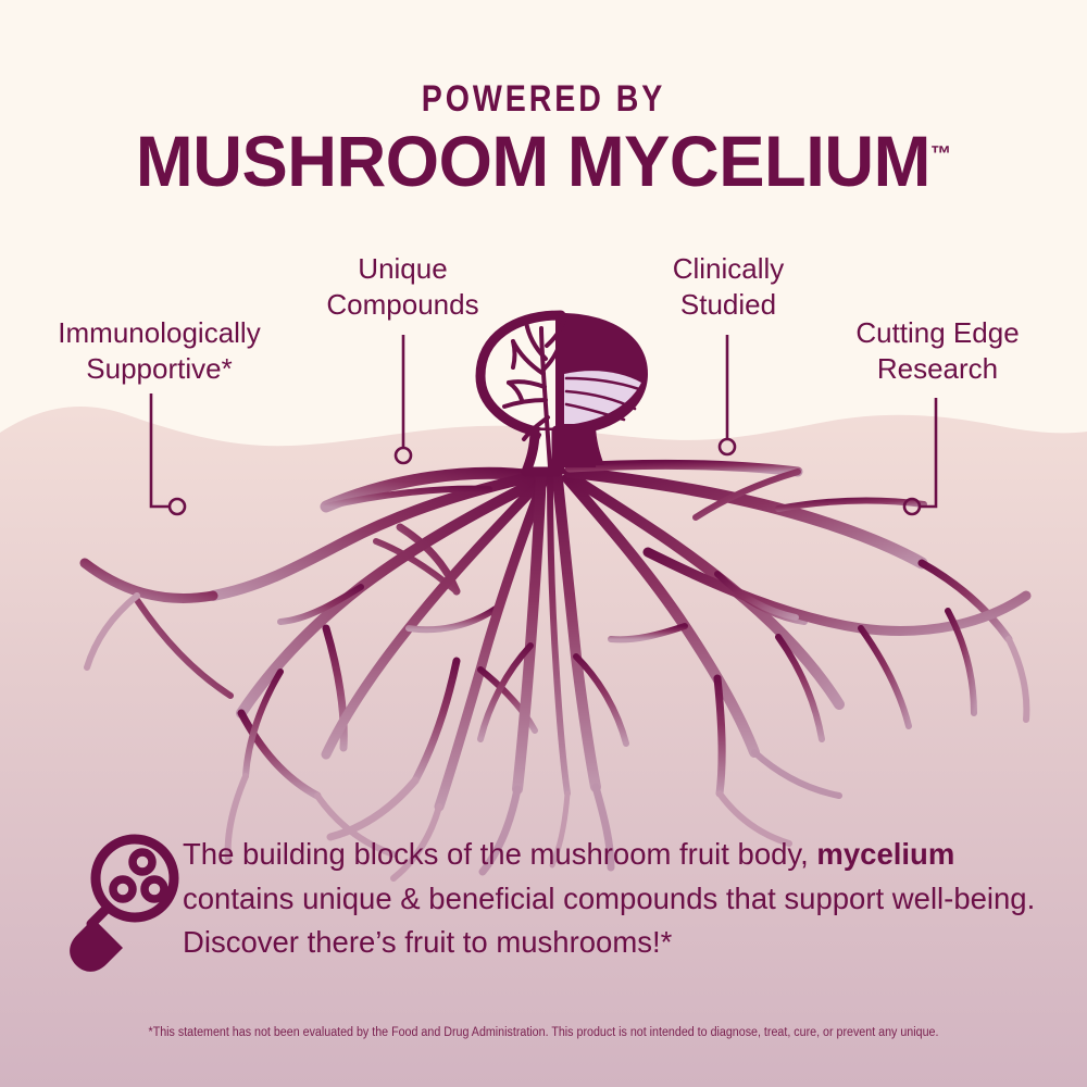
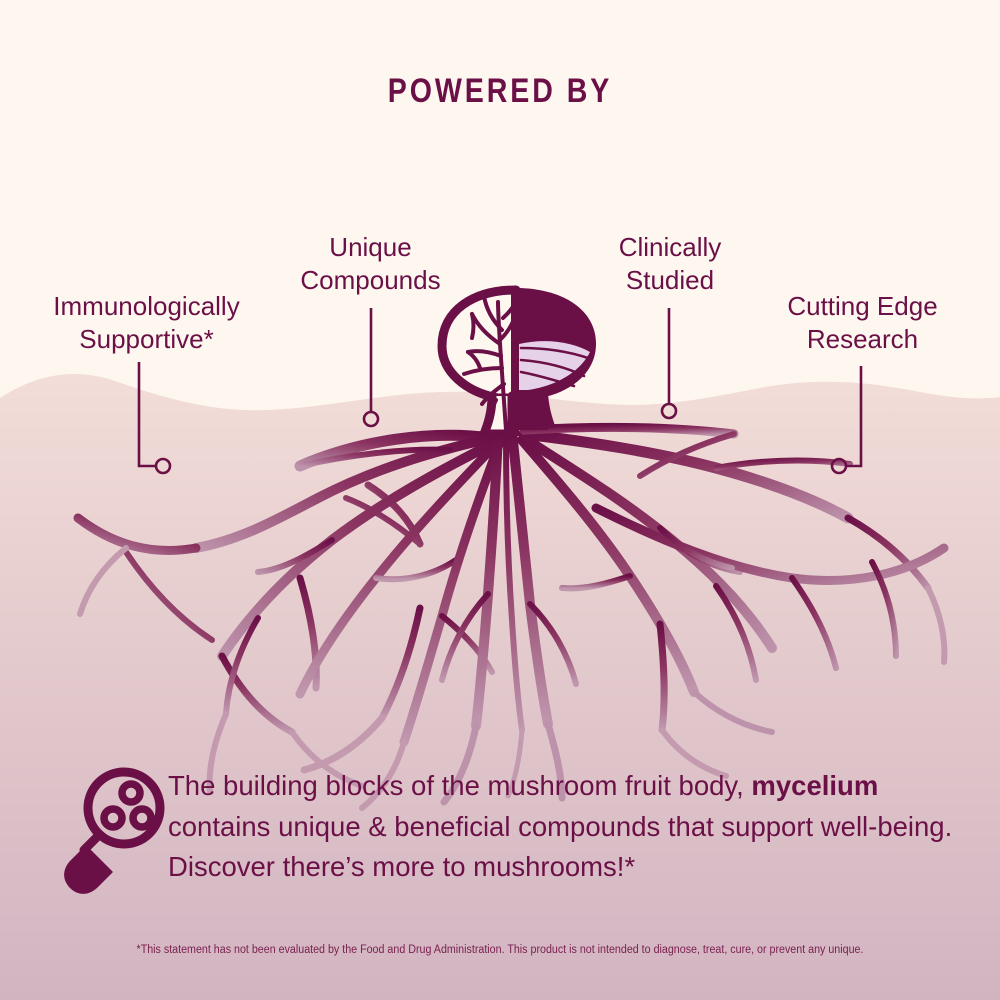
  POWERED BY
- MUSHROOM MYCELIUM™
  Immunologically
  Supportive*
  Unique
  Compounds
  Clinically
  Studied
  Cutting Edge
  Research
- The building blocks of the mushroom fruit body, mycelium contains unique & beneficial compounds that support well-being. Discover there’s fruit to mushrooms!*
+ The building blocks of the mushroom fruit body, mycelium contains unique & beneficial compounds that support well-being. Discover there’s more to mushrooms!*
  *This statement has not been evaluated by the Food and Drug Administration. This product is not intended to diagnose, treat, cure, or prevent any unique.
